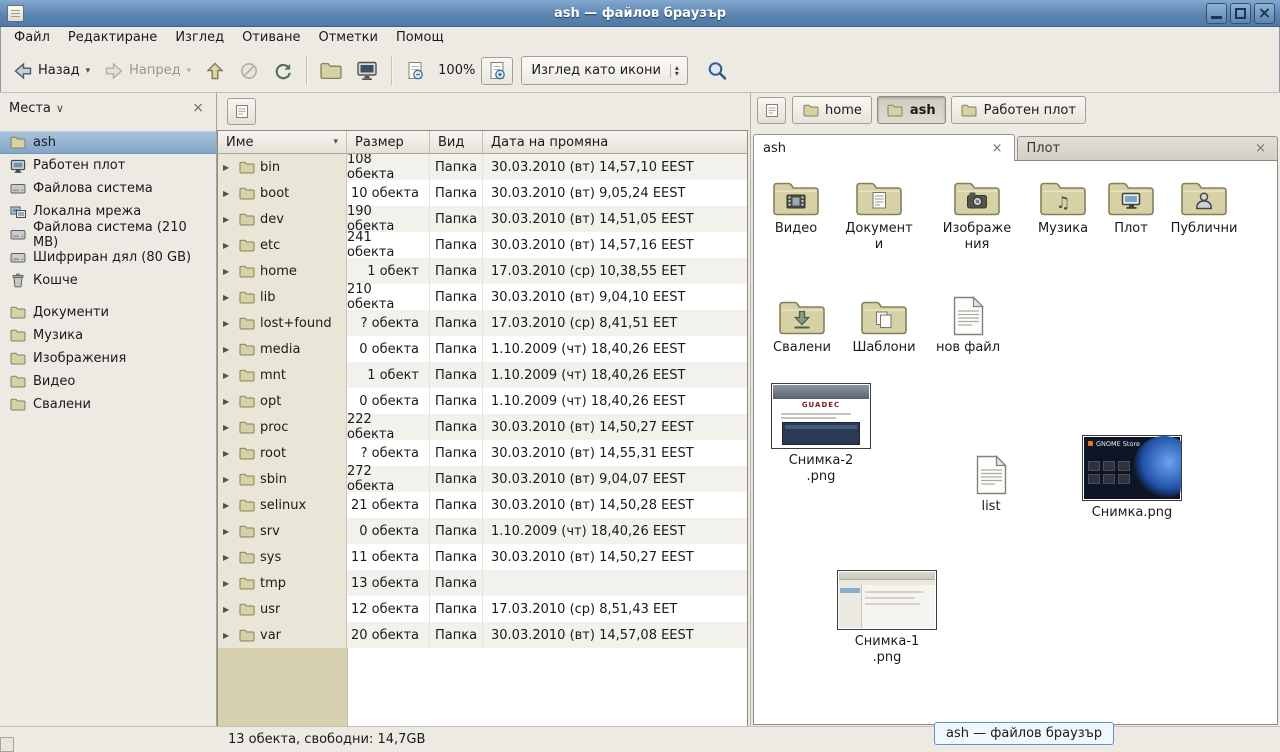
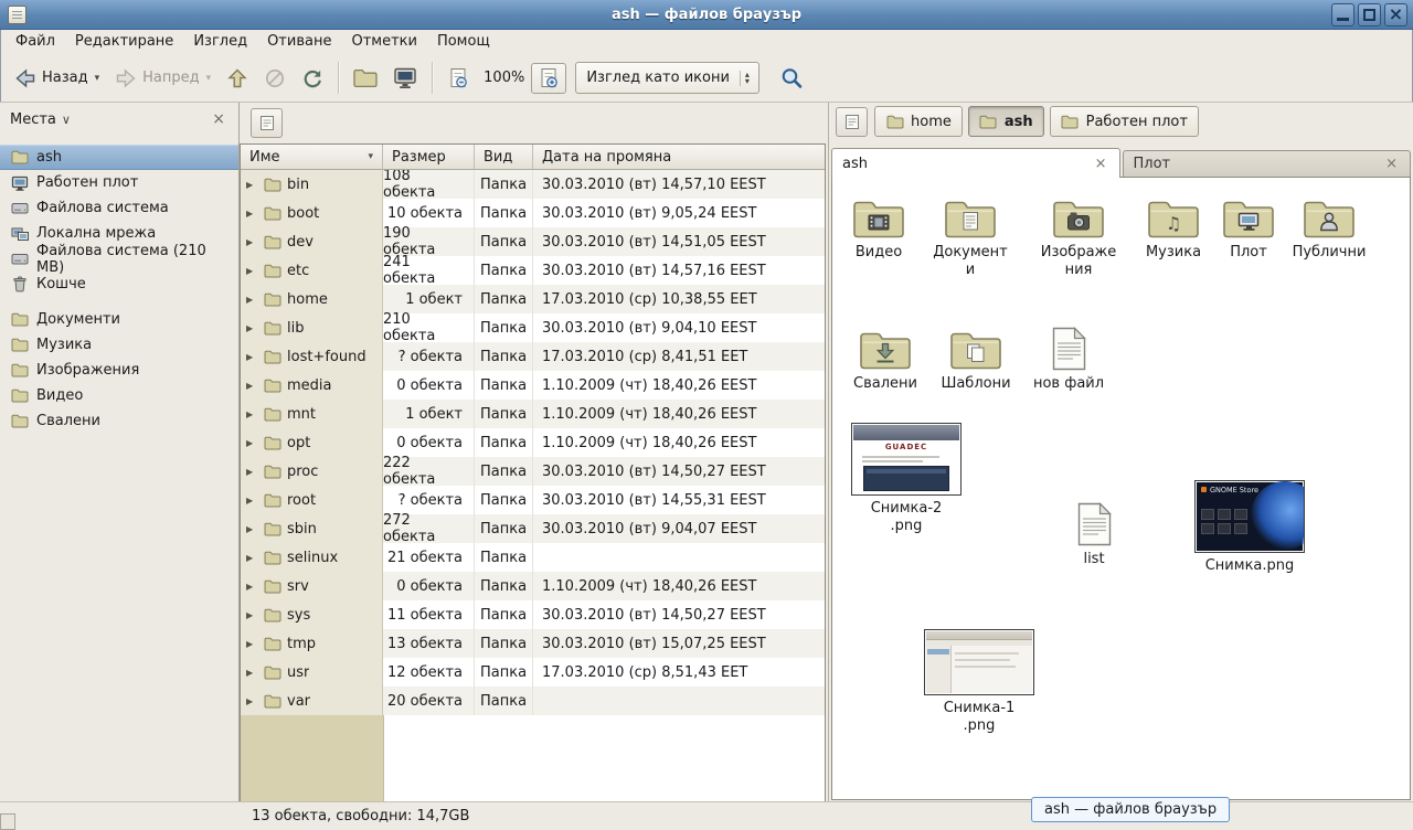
  ash — файлов браузър
  Файл
  Редактиране
  Изглед
  Отиване
  Отметки
  Помощ
  Назад
  ▾
  Напред
  ▾
  100%
  Изглед като икони
  ▴
  ▾
  Места
  ∨
  ×
  ash
  Работен плот
  Файлова система
  Локална мрежа
  Файлова система (210 MB)
- Шифриран дял (80 GB)
  Кошче
  Документи
  Музика
  Изображения
  Видео
  Свалени
  Име
  ▾
  Размер
  Вид
  Дата на промяна
  ▶
  bin
  108 обекта
  Папка
  30.03.2010 (вт) 14,57,10 EEST
  ▶
  boot
  10 обекта
  Папка
  30.03.2010 (вт) 9,05,24 EEST
  ▶
  dev
  190 обекта
  Папка
  30.03.2010 (вт) 14,51,05 EEST
  ▶
  etc
  241 обекта
  Папка
  30.03.2010 (вт) 14,57,16 EEST
  ▶
  home
  1 обект
  Папка
  17.03.2010 (ср) 10,38,55 EET
  ▶
  lib
  210 обекта
  Папка
  30.03.2010 (вт) 9,04,10 EEST
  ▶
  lost+found
  ? обекта
  Папка
  17.03.2010 (ср) 8,41,51 EET
  ▶
  media
  0 обекта
  Папка
  1.10.2009 (чт) 18,40,26 EEST
  ▶
  mnt
  1 обект
  Папка
  1.10.2009 (чт) 18,40,26 EEST
  ▶
  opt
  0 обекта
  Папка
  1.10.2009 (чт) 18,40,26 EEST
  ▶
  proc
  222 обекта
  Папка
  30.03.2010 (вт) 14,50,27 EEST
  ▶
  root
  ? обекта
  Папка
  30.03.2010 (вт) 14,55,31 EEST
  ▶
  sbin
  272 обекта
  Папка
  30.03.2010 (вт) 9,04,07 EEST
  ▶
  selinux
  21 обекта
  Папка
- 30.03.2010 (вт) 14,50,28 EEST
  ▶
  srv
  0 обекта
  Папка
  1.10.2009 (чт) 18,40,26 EEST
  ▶
  sys
  11 обекта
  Папка
  30.03.2010 (вт) 14,50,27 EEST
  ▶
  tmp
  13 обекта
  Папка
+ 30.03.2010 (вт) 15,07,25 EEST
  ▶
  usr
  12 обекта
  Папка
  17.03.2010 (ср) 8,51,43 EET
  ▶
  var
  20 обекта
  Папка
- 30.03.2010 (вт) 14,57,08 EEST
  home
  ash
  Работен плот
  ash
  ×
  Плот
  ×
  Видео
  Документи
  Изображения
  ♫
  Музика
  Плот
  Публични
  Свалени
  Шаблони
  нов файл
  GUADEC
  Снимка-2.png
  list
  GNOME Store
  Снимка.png
  Снимка-1.png
  13 обекта, свободни: 14,7GB
  ash — файлов браузър
